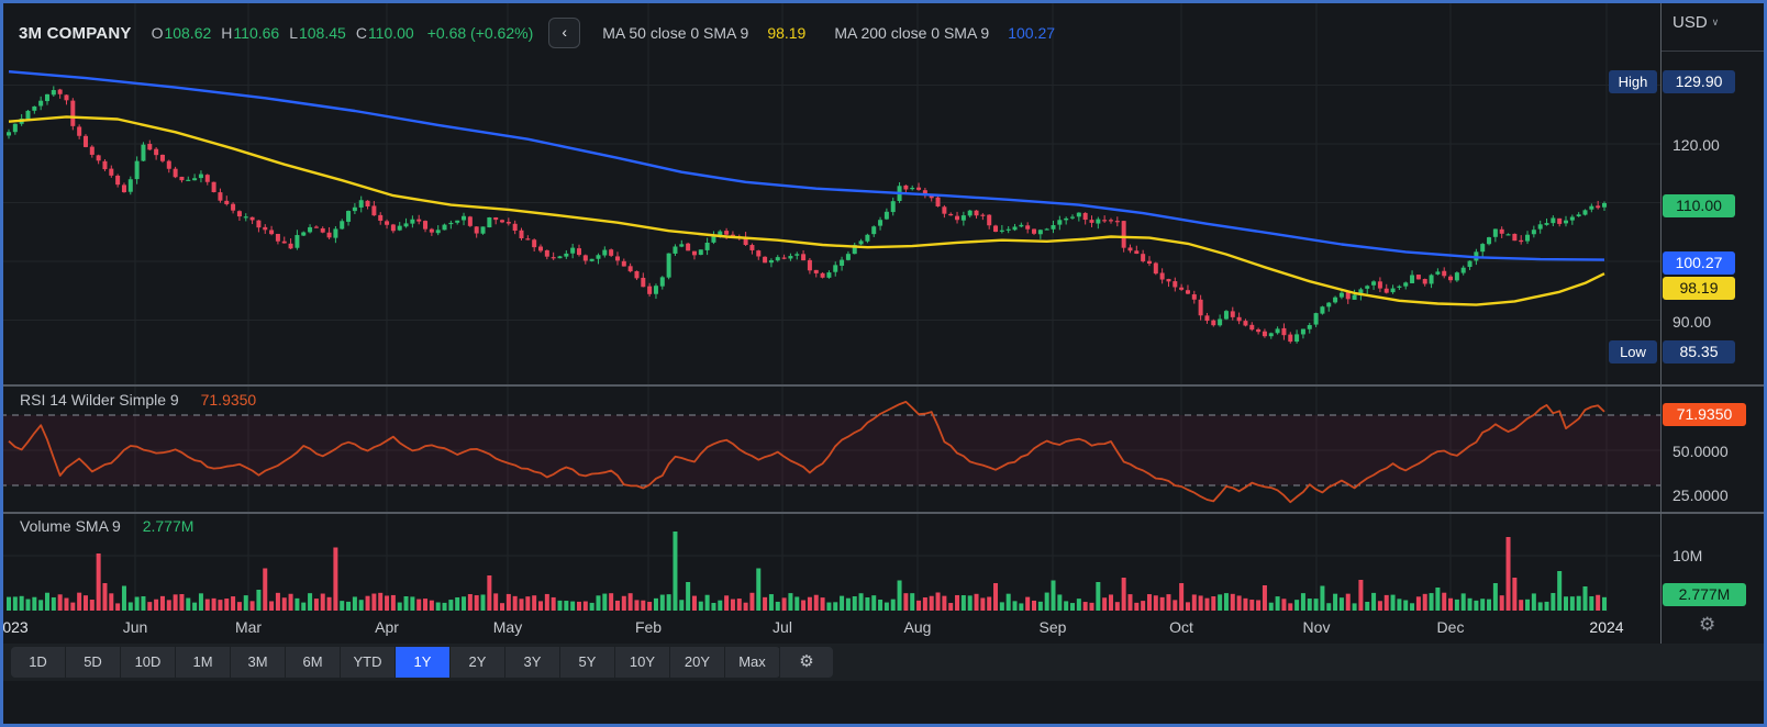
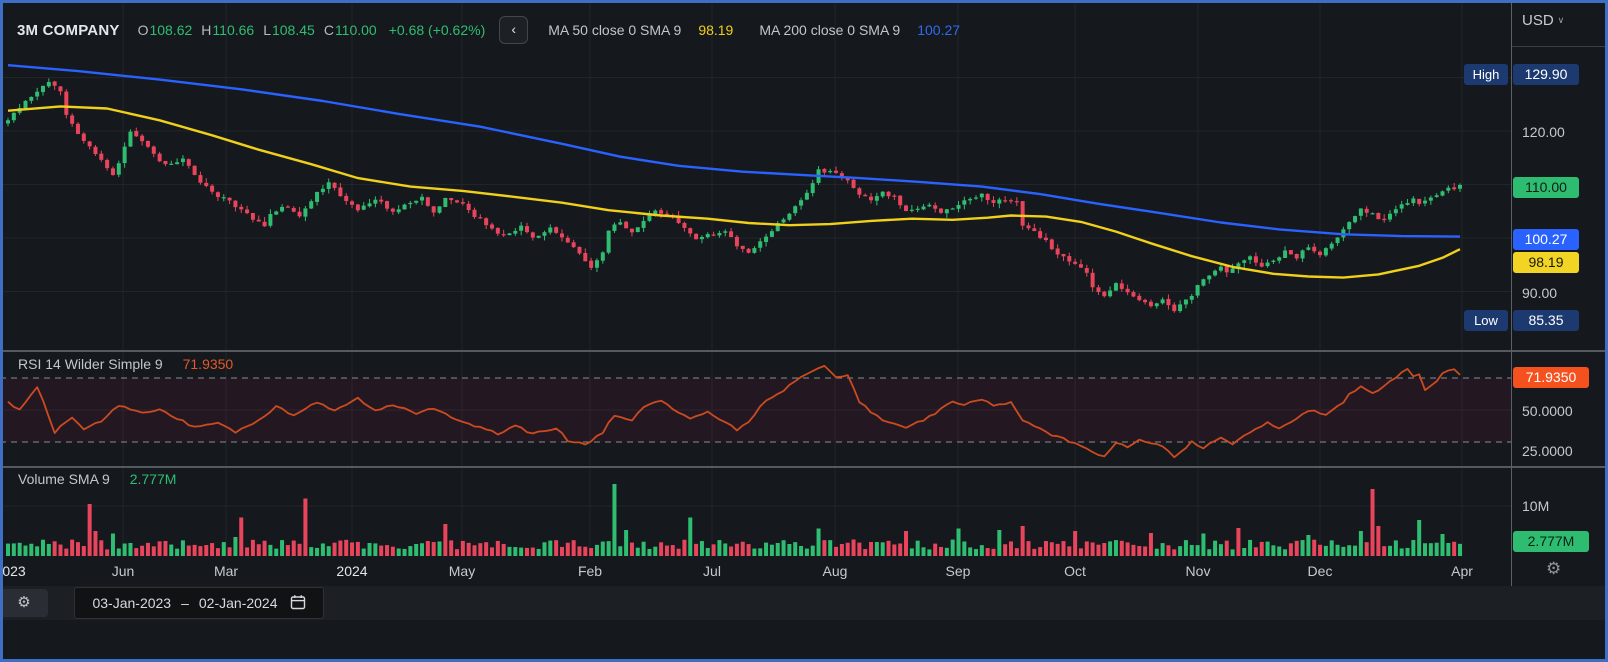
  3M COMPANY
  O108.62
  H110.66
  L108.45
  C110.00
  +0.68 (+0.62%)
  ‹
  MA 50 close 0 SMA 9
  98.19
  MA 200 close 0 SMA 9
  100.27
  RSI 14 Wilder Simple 9 71.9350
  Volume SMA 9 2.777M
  High
  Low
  USD ∨
  129.90
  120.00
  110.00
  100.27
  98.19
  90.00
  85.35
  71.9350
  50.0000
  25.0000
  10M
  2.777M
  ⚙
  023
  Jun
  Mar
- Apr
+ 2024
  May
  Feb
  Jul
  Aug
  Sep
  Oct
  Nov
  Dec
- 2024
+ Apr
- 1D
- 5D
- 10D
- 1M
- 3M
- 6M
- YTD
- 1Y
- 2Y
- 3Y
- 5Y
- 10Y
- 20Y
- Max
  ⚙
+ 03-Jan-2023
+ –
+ 02-Jan-2024
